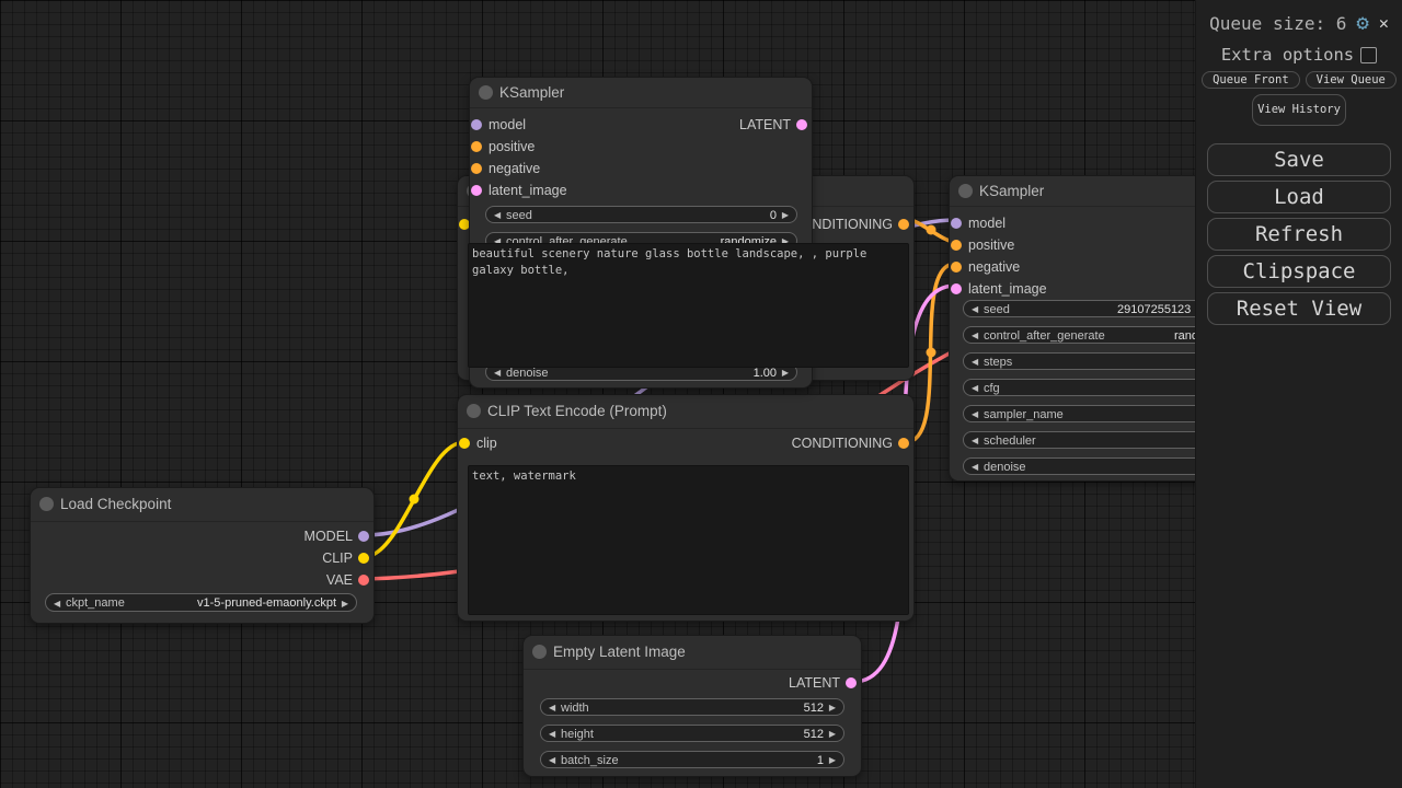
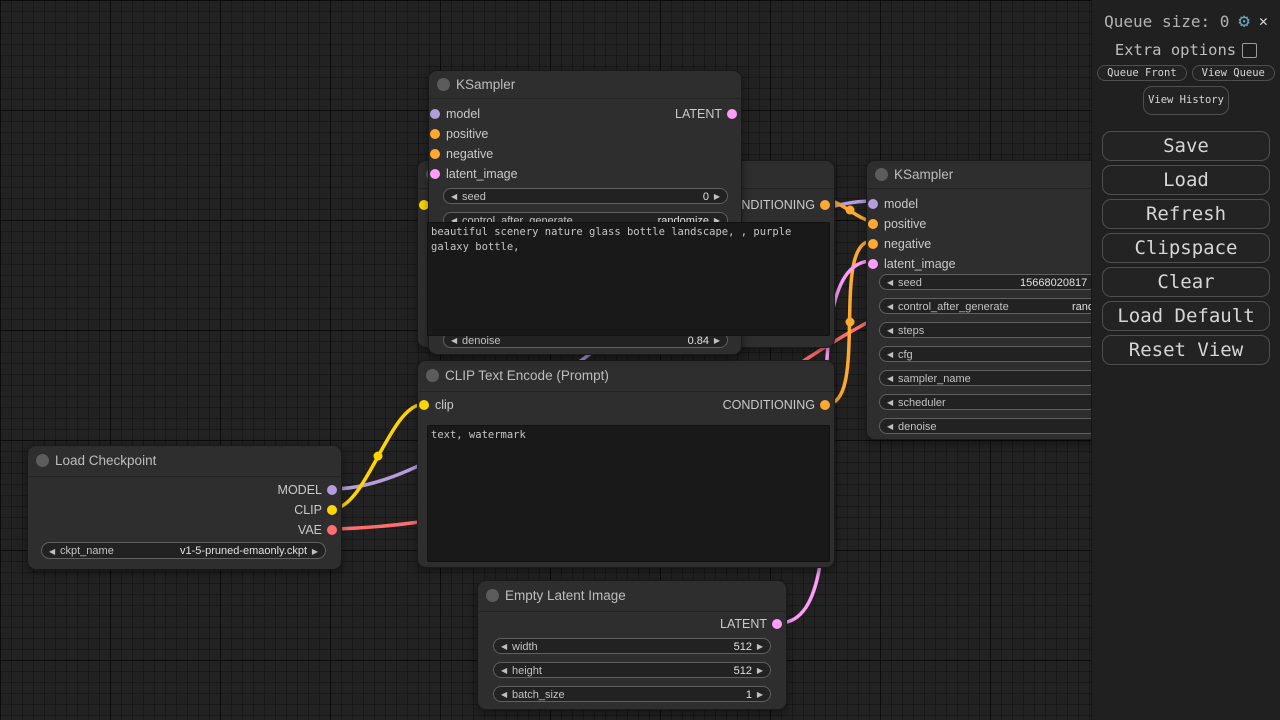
  NDITIONING
  KSampler
  model
  LATENT
  positive
  negative
  latent_image
  ◀
  seed
  0
  ▶
  ◀
  control_after_generate
  randomize
  ▶
  ◀
  denoise
- 1.00
+ 0.84
  ▶
  CLIP Text Encode (Prompt)
  clip
  CONDITIONING
  Load Checkpoint
  MODEL
  CLIP
  VAE
  ◀
  ckpt_name
  v1-5-pruned-emaonly.ckpt
  ▶
  Empty Latent Image
  LATENT
  ◀
  width
  512
  ▶
  ◀
  height
  512
  ▶
  ◀
  batch_size
  1
  ▶
  KSampler
  model
  positive
  negative
  latent_image
  ◀
  seed
- 29107255123
+ 15668020817
  ◀
  control_after_generate
  ◀
  steps
  ◀
  cfg
  ◀
  sampler_name
  ◀
  scheduler
  ◀
  denoise
  text, watermark
- Queue size: 6
+ Queue size: 0
  ⚙
  ✕
  Extra options
  Queue Front
  View Queue
  View History
  Save
  Load
  Refresh
  Clipspace
+ Clear
+ Load Default
  Reset View
